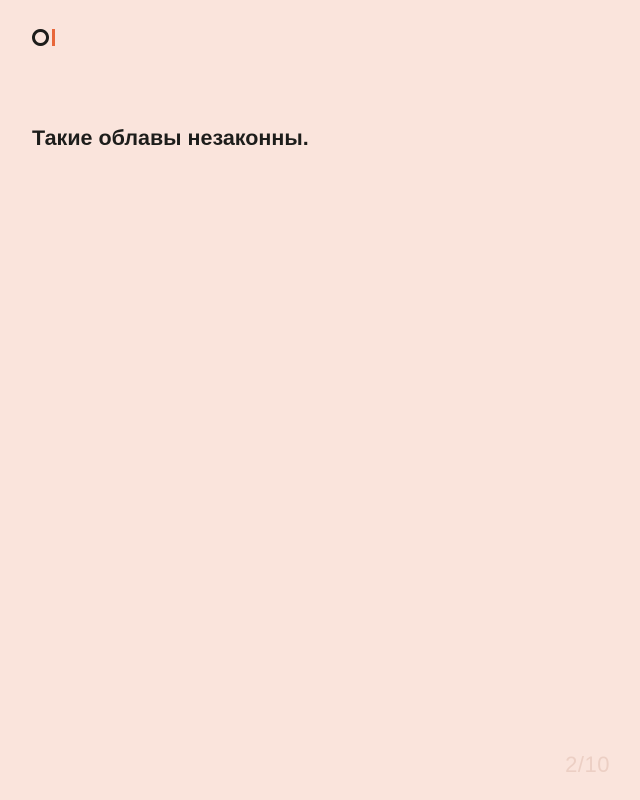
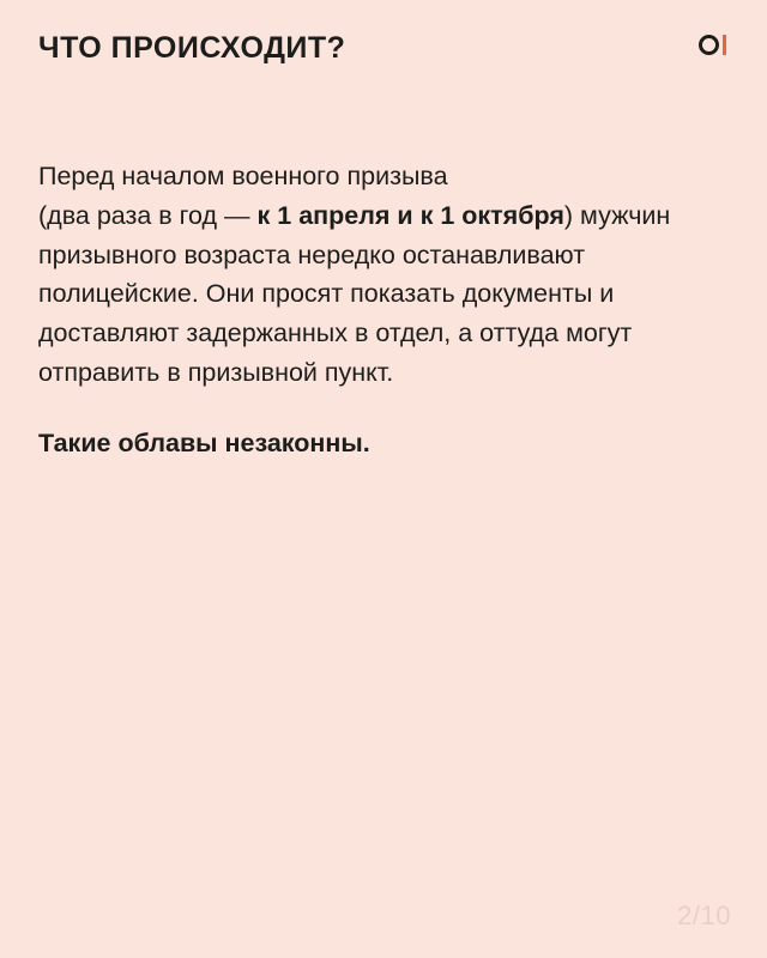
+ ЧТО ПРОИСХОДИТ?
+ Перед началом военного призыва
+ (два раза в год — к 1 апреля и к 1 октября) мужчин призывного возраста нередко останавливают полицейские. Они просят показать документы и доставляют задержанных в отдел, а оттуда могут отправить в призывной пункт.
  Такие облавы незаконны.
  2/10
